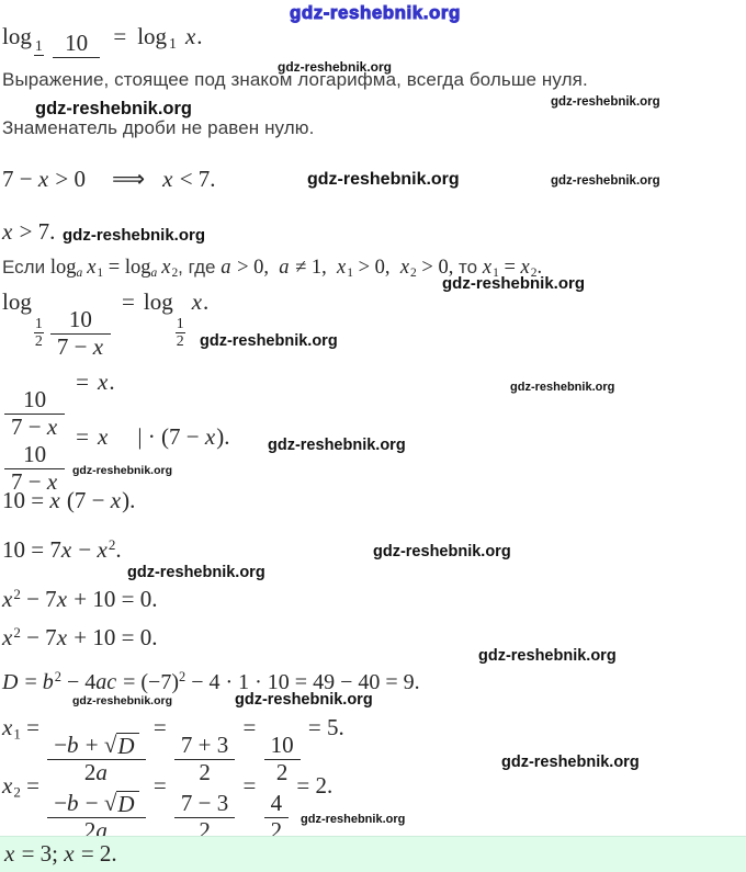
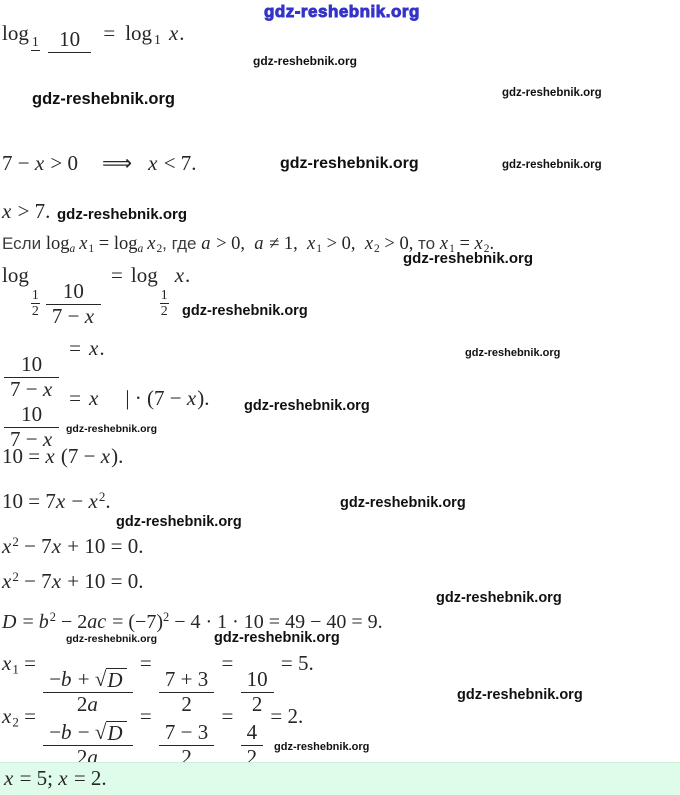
- Выражение, стоящее под знаком логарифма, всегда больше нуля.
- Знаменатель дроби не равен нулю.
  log
  1
  10
  =
  log
  1
  x.
  7 − x > 0 ⟹ x < 7.
  x > 7.
  Если loga x1 = loga x2, где a > 0, a ≠ 1, x1 > 0, x2 > 0, то x1 = x2.
  log
  1
  2
  10
  7 − x
  =
  log
  1
  2
  x.
  10
  7 − x
  = x.
  10
  7 − x
  = x | · (7 − x).
  10 = x (7 − x).
  10 = 7x − x2.
  x2 − 7x + 10 = 0.
  x2 − 7x + 10 = 0.
- D = b2 − 4ac = (−7)2 − 4 · 1 · 10 = 49 − 40 = 9.
+ D = b2 − 2ac = (−7)2 − 4 · 1 · 10 = 49 − 40 = 9.
  x1 =
  −b +
  √
  D
  2a
  =
  7 + 3
  2
  =
  10
  2
  = 5.
  x2 =
  −b −
  √
  D
  2a
  =
  7 − 3
  2
  =
  4
  2
  = 2.
- x = 3; x = 2.
+ x = 5; x = 2.
  gdz-reshebnik.org
  gdz-reshebnik.org
  gdz-reshebnik.org
  gdz-reshebnik.org
  gdz-reshebnik.org
  gdz-reshebnik.org
  gdz-reshebnik.org
  gdz-reshebnik.org
  gdz-reshebnik.org
  gdz-reshebnik.org
  gdz-reshebnik.org
  gdz-reshebnik.org
  gdz-reshebnik.org
  gdz-reshebnik.org
  gdz-reshebnik.org
  gdz-reshebnik.org
  gdz-reshebnik.org
  gdz-reshebnik.org
  gdz-reshebnik.org
